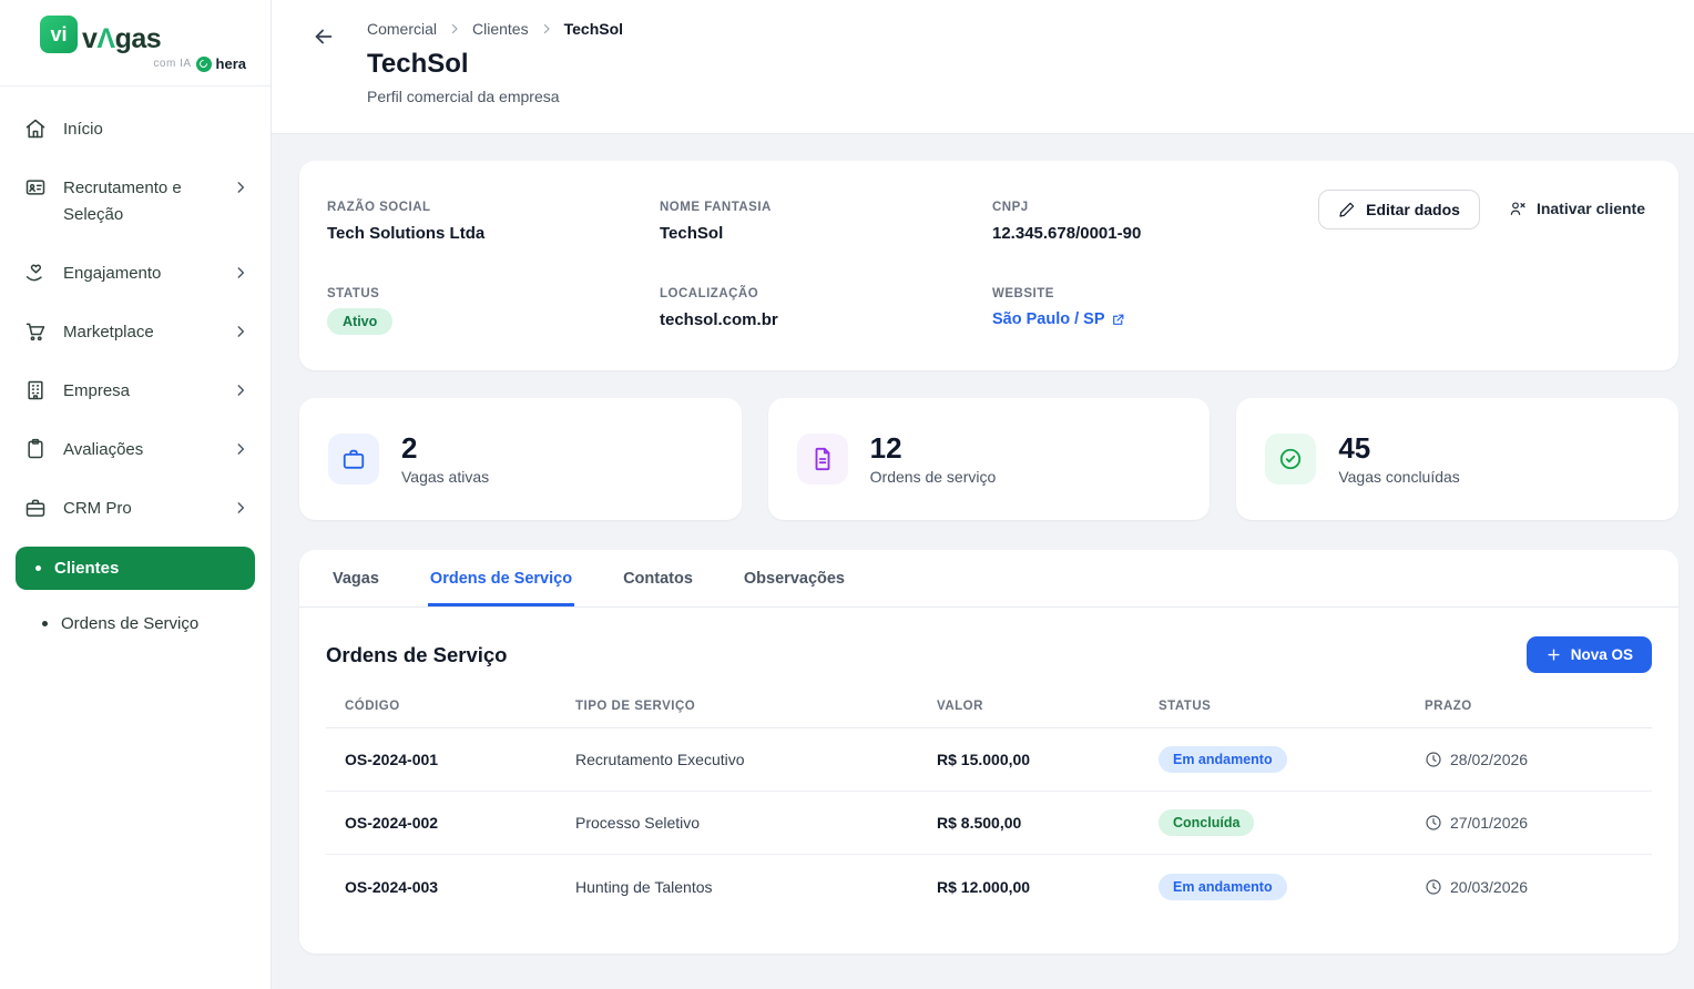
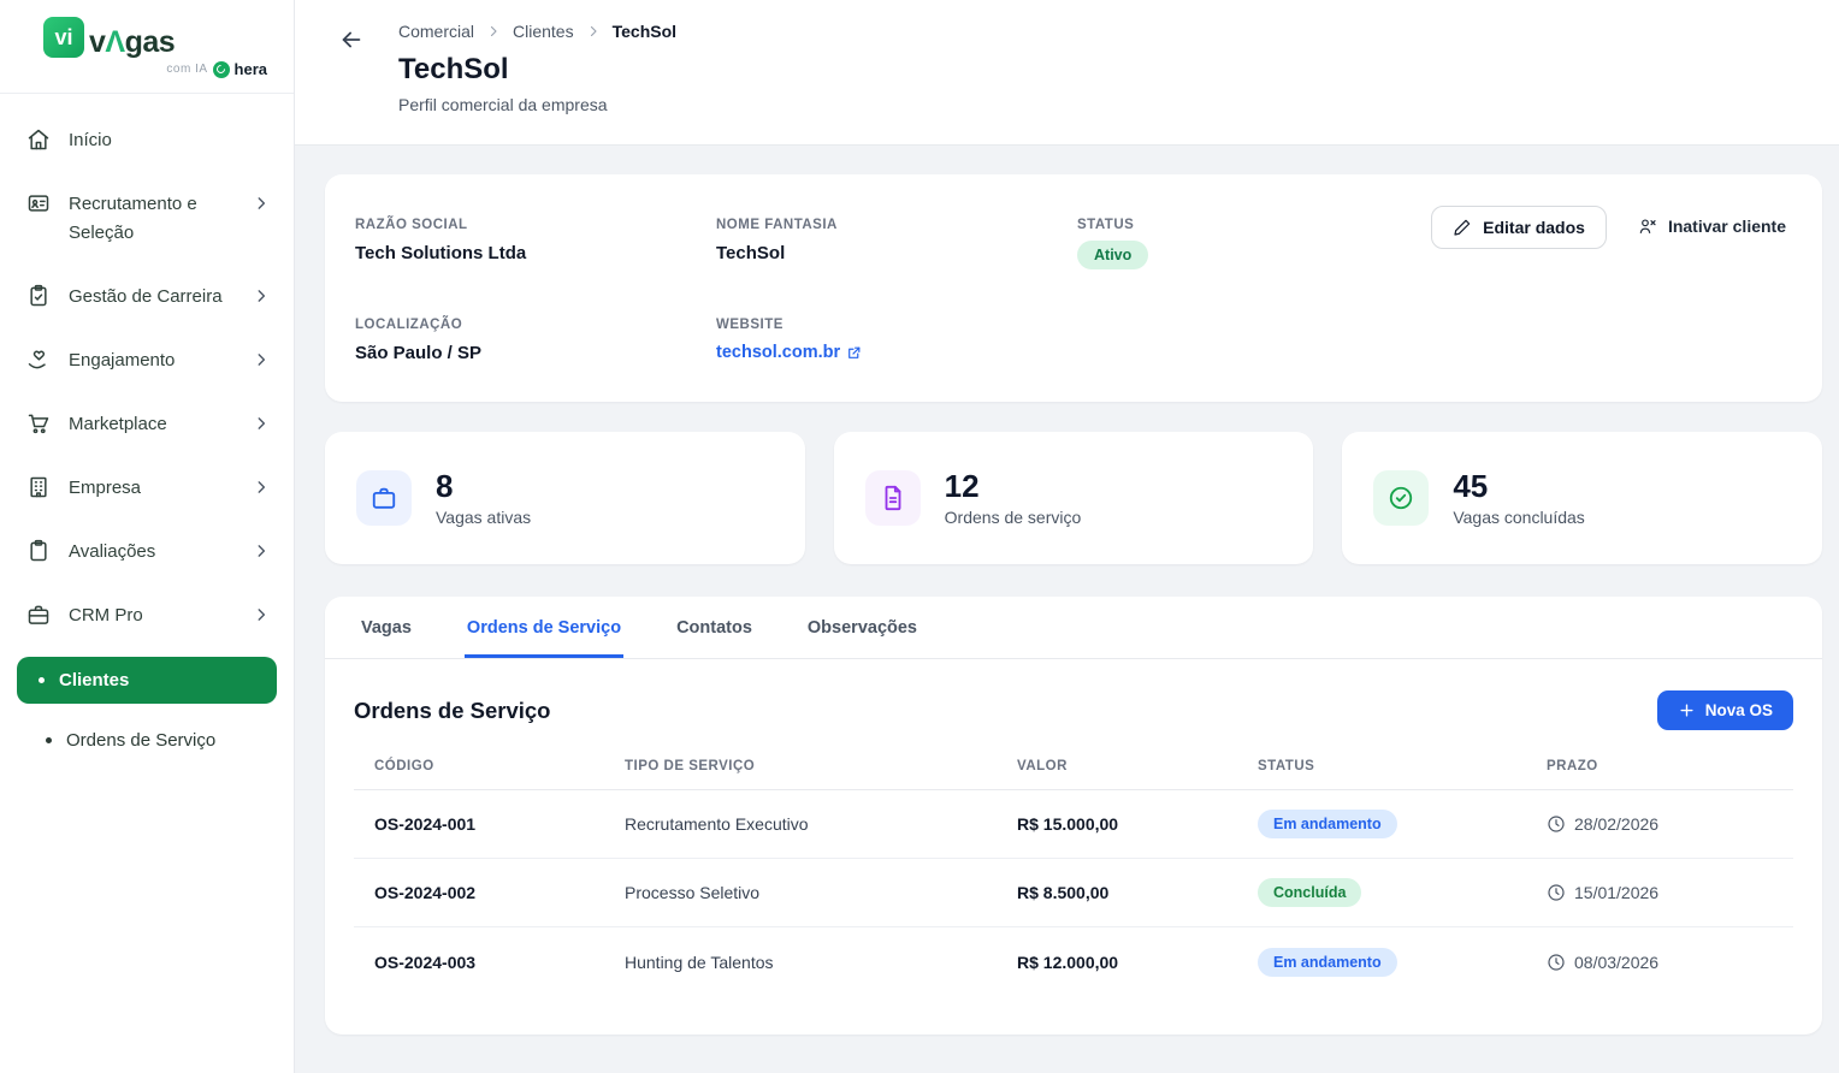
  vi
  vΛgas
  com IA
  hera
  Início
  Recrutamento e Seleção
+ Gestão de Carreira
  Engajamento
  Marketplace
  Empresa
  Avaliações
  CRM Pro
  Clientes
  Ordens de Serviço
  Comercial
  Clientes
  TechSol
  TechSol
  Perfil comercial da empresa
  RAZÃO SOCIAL
  Tech Solutions Ltda
  NOME FANTASIA
  TechSol
- CNPJ
- 12.345.678/0001-90
  STATUS
  Ativo
  LOCALIZAÇÃO
- techsol.com.br
+ São Paulo / SP
  WEBSITE
- São Paulo / SP
+ techsol.com.br
  Editar dados
  Inativar cliente
- 2
+ 8
  Vagas ativas
  12
  Ordens de serviço
  45
  Vagas concluídas
  Vagas
  Ordens de Serviço
  Contatos
  Observações
  Ordens de Serviço
  Nova OS
  CÓDIGO
  TIPO DE SERVIÇO
  VALOR
  STATUS
  PRAZO
  OS-2024-001
  Recrutamento Executivo
  R$ 15.000,00
  Em andamento
  28/02/2026
  OS-2024-002
  Processo Seletivo
  R$ 8.500,00
  Concluída
- 27/01/2026
+ 15/01/2026
  OS-2024-003
  Hunting de Talentos
  R$ 12.000,00
  Em andamento
- 20/03/2026
+ 08/03/2026
